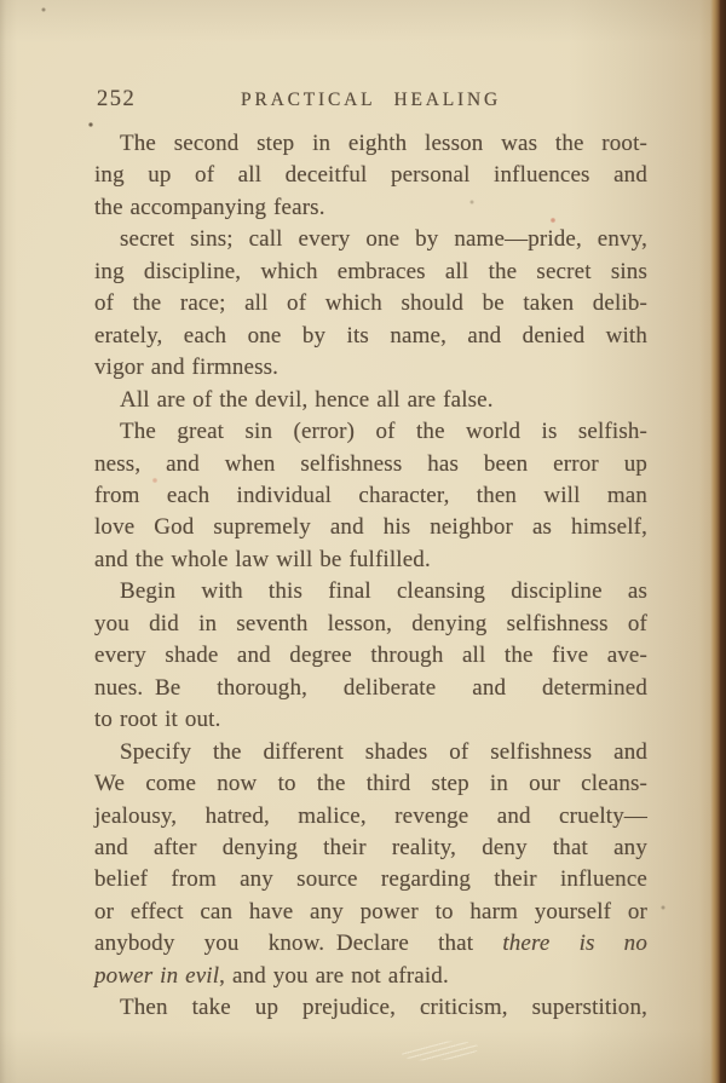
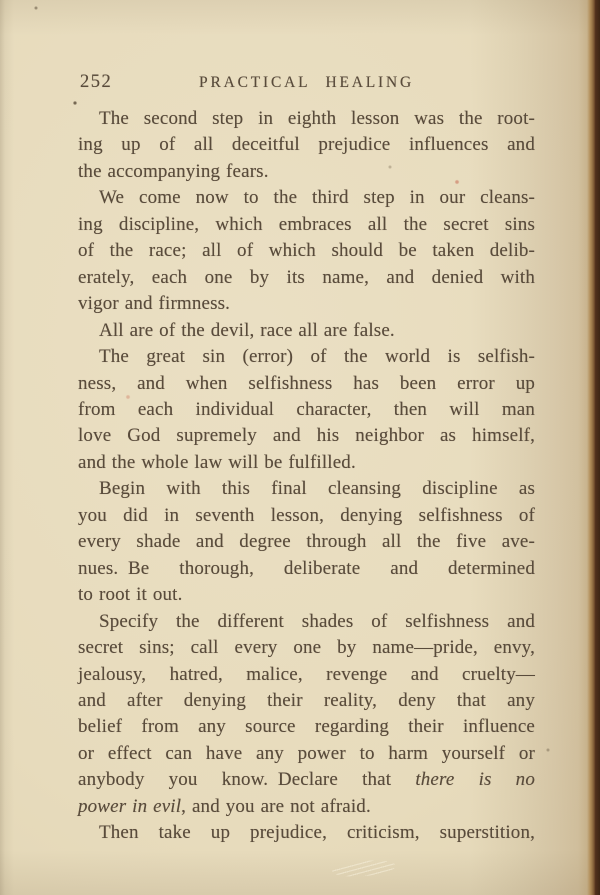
  252
  PRACTICAL HEALING
  The second step in eighth lesson was the root-
- ing up of all deceitful personal influences and
+ ing up of all deceitful prejudice influences and
  the accompanying fears.
- secret sins; call every one by name—pride, envy,
+ We come now to the third step in our cleans-
  ing discipline, which embraces all the secret sins
  of the race; all of which should be taken delib-
  erately, each one by its name, and denied with
  vigor and firmness.
- All are of the devil, hence all are false.
+ All are of the devil, race all are false.
  The great sin (error) of the world is selfish-
  ness, and when selfishness has been error up
  from each individual character, then will man
  love God supremely and his neighbor as himself,
  and the whole law will be fulfilled.
  Begin with this final cleansing discipline as
  you did in seventh lesson, denying selfishness of
  every shade and degree through all the five ave-
  nues. Be thorough, deliberate and determined
  to root it out.
  Specify the different shades of selfishness and
- We come now to the third step in our cleans-
+ secret sins; call every one by name—pride, envy,
  jealousy, hatred, malice, revenge and cruelty—
  and after denying their reality, deny that any
  belief from any source regarding their influence
  or effect can have any power to harm yourself or
  anybody you know. Declare that there is no
  power in evil, and you are not afraid.
  Then take up prejudice, criticism, superstition,
